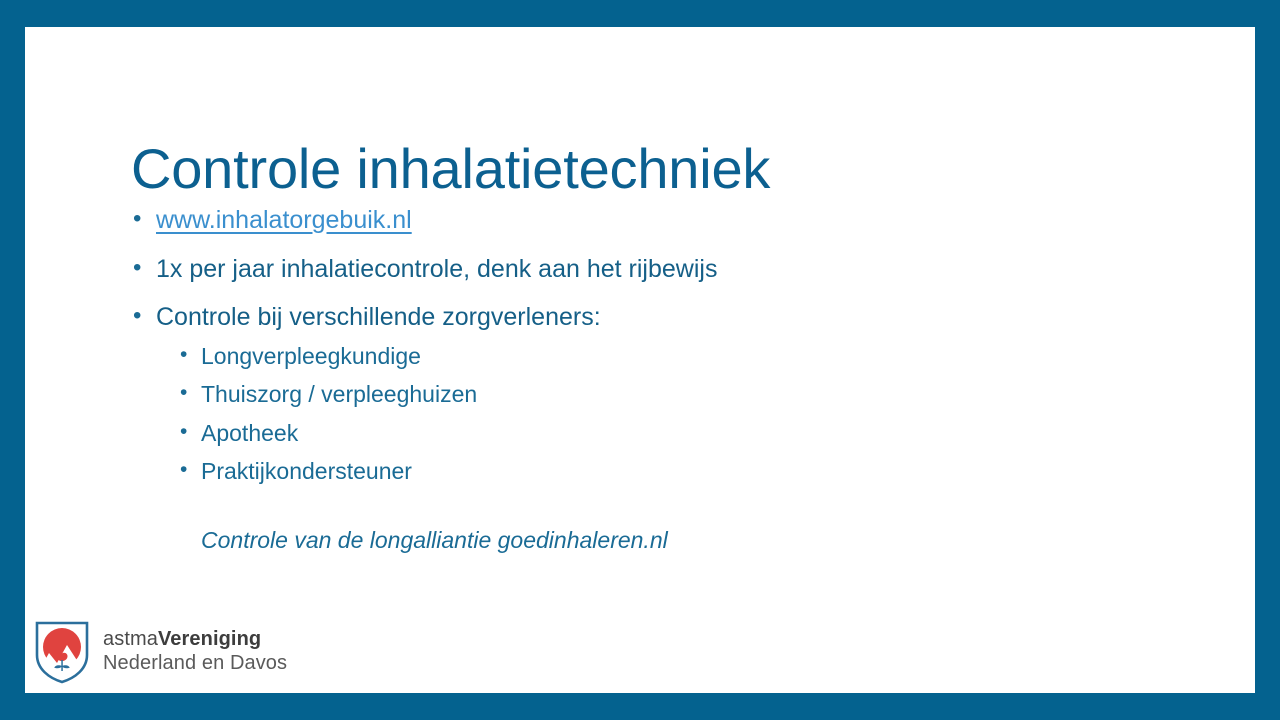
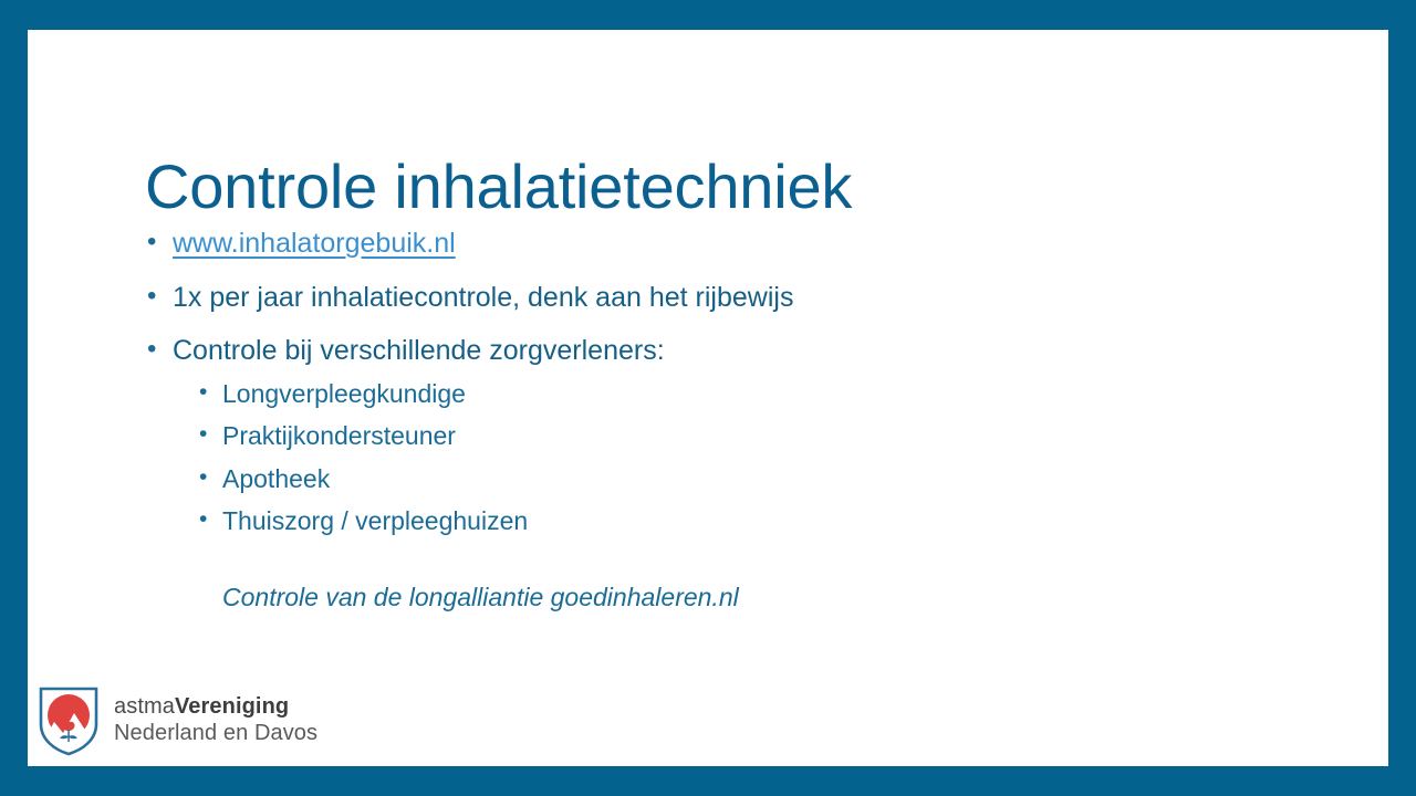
  Controle inhalatietechniek
  www.inhalatorgebuik.nl
  1x per jaar inhalatiecontrole, denk aan het rijbewijs
  Controle bij verschillende zorgverleners:
  Longverpleegkundige
- Thuiszorg / verpleeghuizen
+ Praktijkondersteuner
  Apotheek
- Praktijkondersteuner
+ Thuiszorg / verpleeghuizen
  Controle van de longalliantie goedinhaleren.nl
  astmaVereniging
  Nederland en Davos
